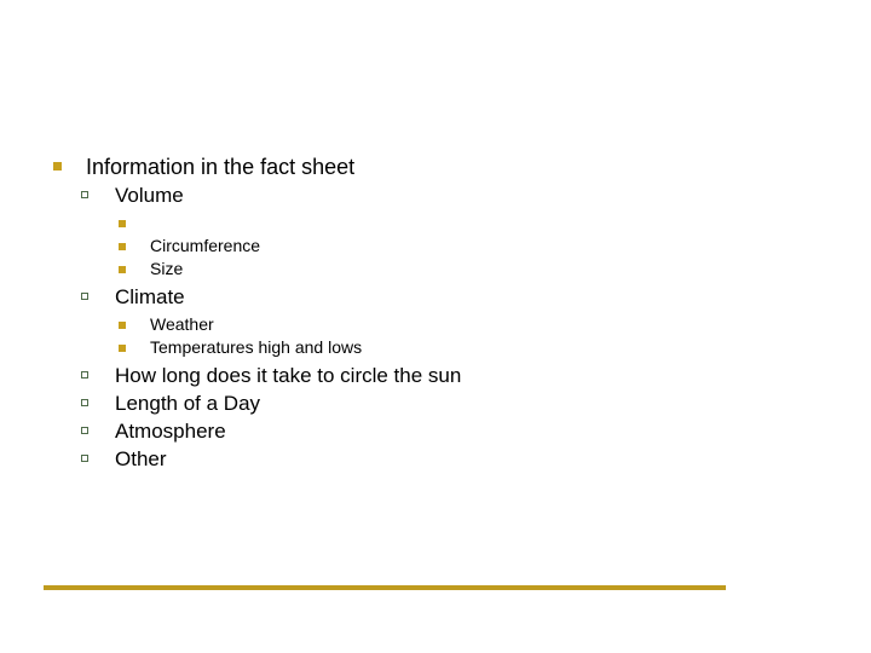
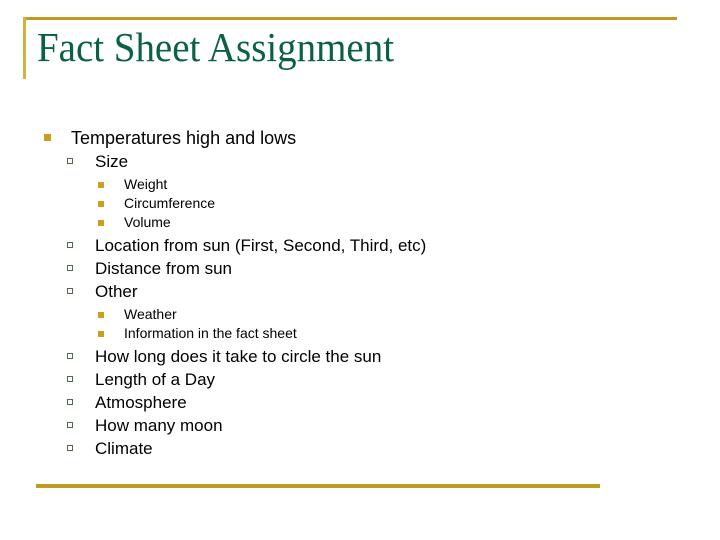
+ Fact Sheet Assignment
- Information in the fact sheet
+ Temperatures high and lows
- Volume
+ Size
+ Weight
  Circumference
- Size
+ Volume
+ Location from sun (First, Second, Third, etc)
+ Distance from sun
- Climate
+ Other
  Weather
- Temperatures high and lows
+ Information in the fact sheet
  How long does it take to circle the sun
  Length of a Day
  Atmosphere
+ How many moon
- Other
+ Climate
